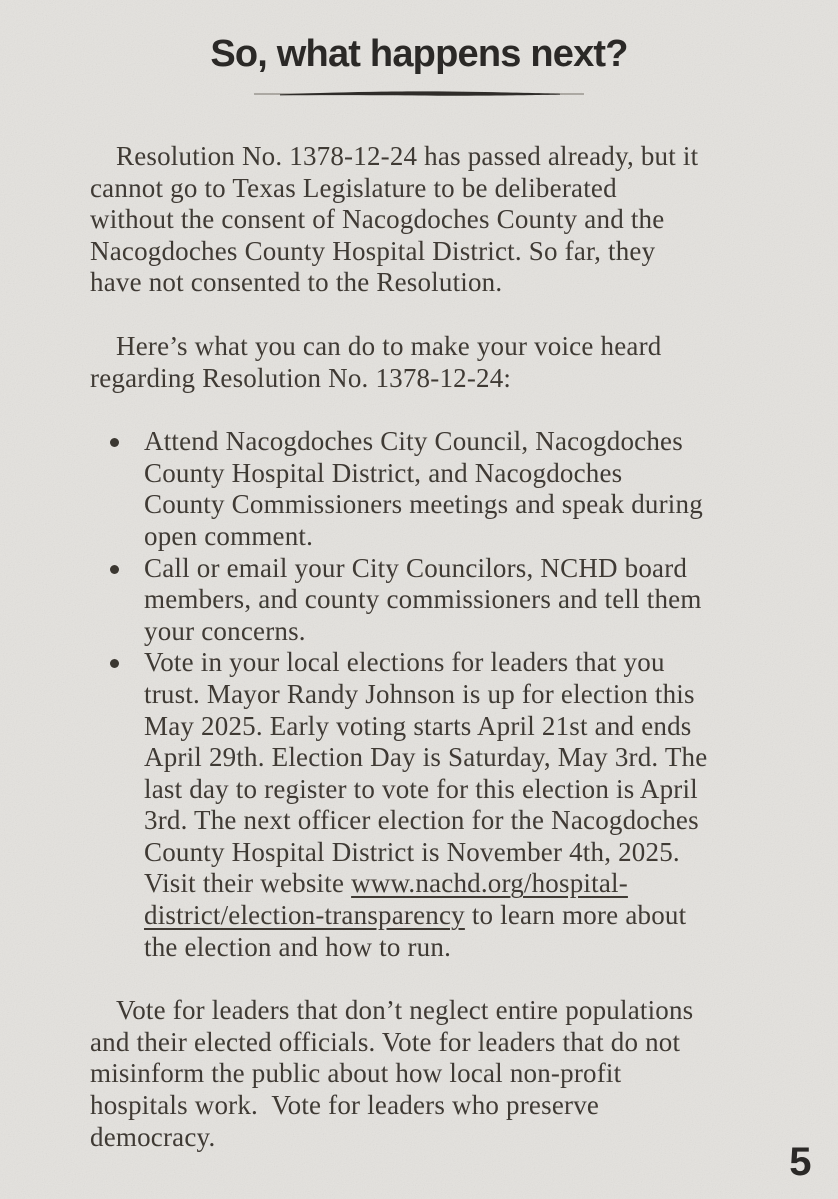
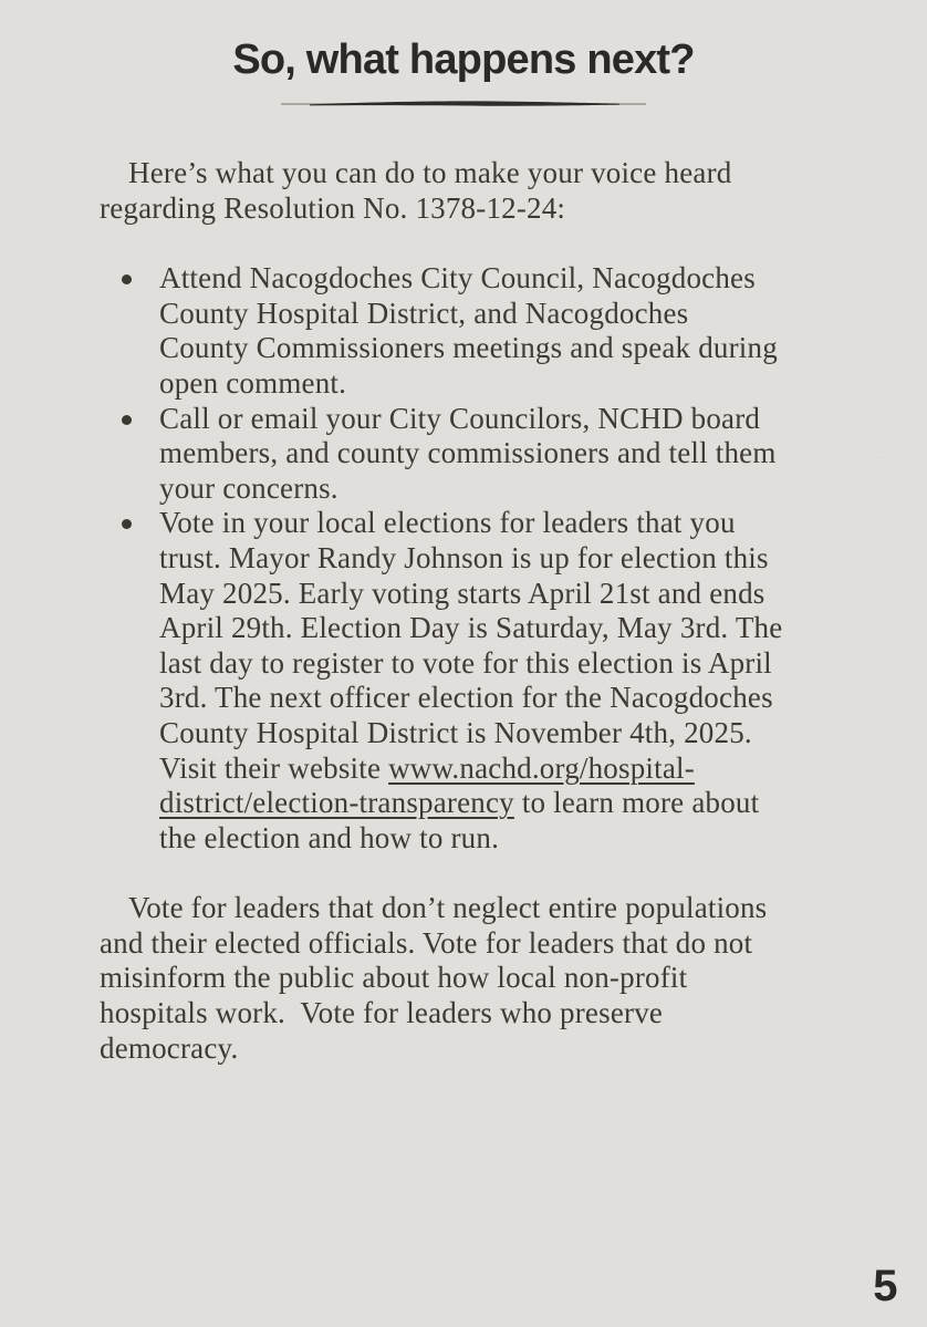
  So, what happens next?
- Resolution No. 1378-12-24 has passed already, but it
- cannot go to Texas Legislature to be deliberated
- without the consent of Nacogdoches County and the
- Nacogdoches County Hospital District. So far, they
- have not consented to the Resolution.
  Here’s what you can do to make your voice heard
  regarding Resolution No. 1378-12-24:
  Attend Nacogdoches City Council, Nacogdoches
  County Hospital District, and Nacogdoches
  County Commissioners meetings and speak during
  open comment.
  Call or email your City Councilors, NCHD board
  members, and county commissioners and tell them
  your concerns.
  Vote in your local elections for leaders that you
  trust. Mayor Randy Johnson is up for election this
  May 2025. Early voting starts April 21st and ends
  April 29th. Election Day is Saturday, May 3rd. The
  last day to register to vote for this election is April
  3rd. The next officer election for the Nacogdoches
  County Hospital District is November 4th, 2025.
  Visit their website www.nachd.org/hospital-
  district/election-transparency to learn more about
  the election and how to run.
  Vote for leaders that don’t neglect entire populations
  and their elected officials. Vote for leaders that do not
  misinform the public about how local non-profit
  hospitals work. Vote for leaders who preserve
  democracy.
  5
